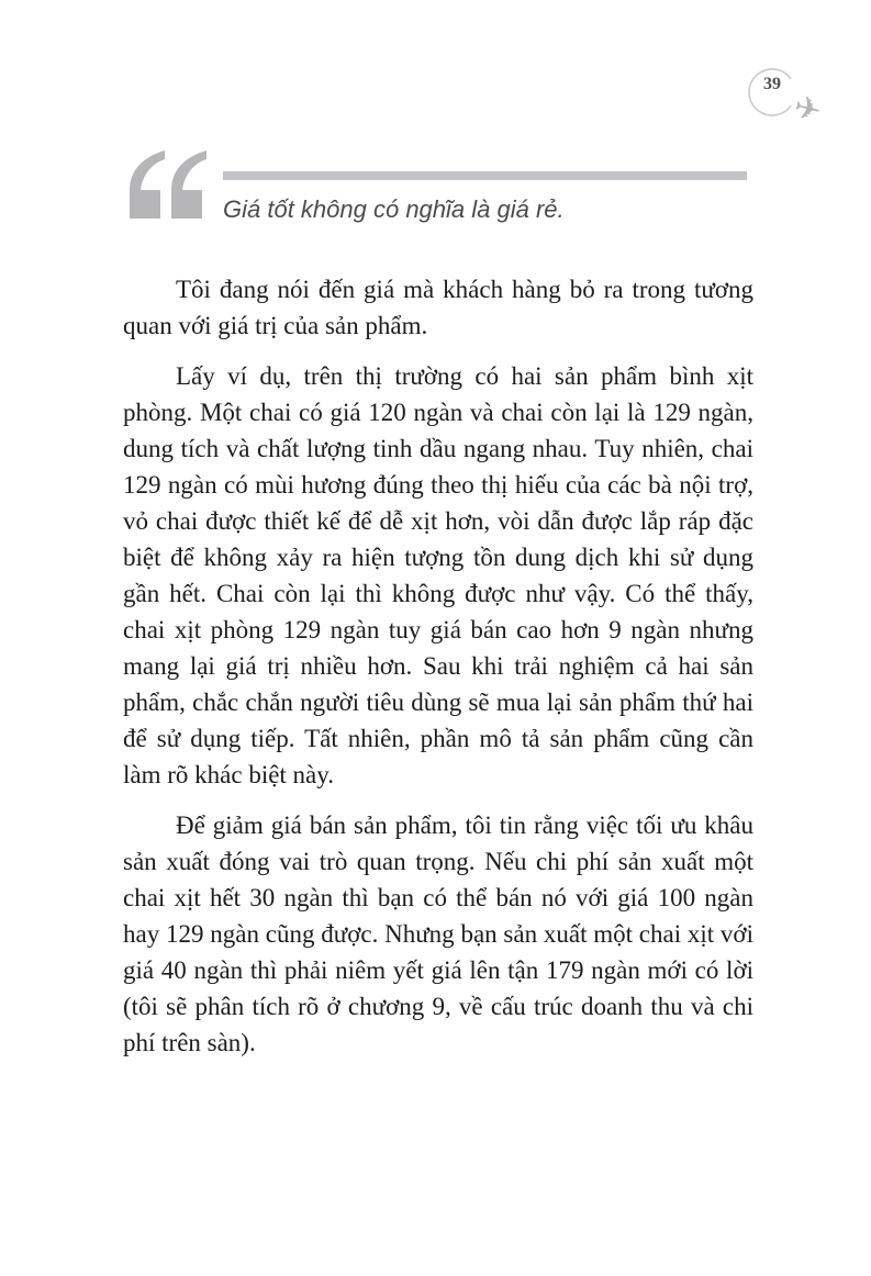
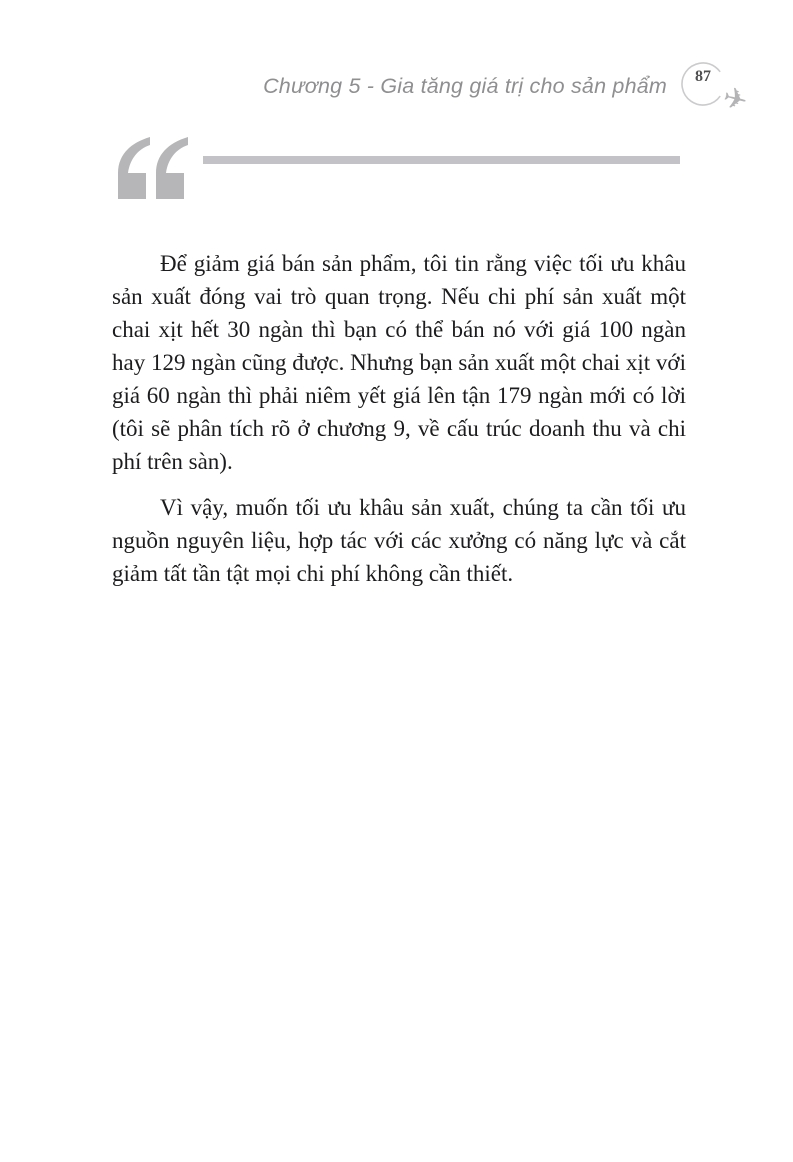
+ Chương 5 - Gia tăng giá trị cho sản phẩm
- 39
+ 87
- Giá tốt không có nghĩa là giá rẻ.
- Tôi đang nói đến giá mà khách hàng bỏ ra trong tương quan với giá trị của sản phẩm.
- Lấy ví dụ, trên thị trường có hai sản phẩm bình xịt phòng. Một chai có giá 120 ngàn và chai còn lại là 129 ngàn, dung tích và chất lượng tinh dầu ngang nhau. Tuy nhiên, chai 129 ngàn có mùi hương đúng theo thị hiếu của các bà nội trợ, vỏ chai được thiết kế để dễ xịt hơn, vòi dẫn được lắp ráp đặc biệt để không xảy ra hiện tượng tồn dung dịch khi sử dụng gần hết. Chai còn lại thì không được như vậy. Có thể thấy, chai xịt phòng 129 ngàn tuy giá bán cao hơn 9 ngàn nhưng mang lại giá trị nhiều hơn. Sau khi trải nghiệm cả hai sản phẩm, chắc chắn người tiêu dùng sẽ mua lại sản phẩm thứ hai để sử dụng tiếp. Tất nhiên, phần mô tả sản phẩm cũng cần làm rõ khác biệt này.
- Để giảm giá bán sản phẩm, tôi tin rằng việc tối ưu khâu sản xuất đóng vai trò quan trọng. Nếu chi phí sản xuất một chai xịt hết 30 ngàn thì bạn có thể bán nó với giá 100 ngàn hay 129 ngàn cũng được. Nhưng bạn sản xuất một chai xịt với giá 40 ngàn thì phải niêm yết giá lên tận 179 ngàn mới có lời (tôi sẽ phân tích rõ ở chương 9, về cấu trúc doanh thu và chi phí trên sàn).
+ Để giảm giá bán sản phẩm, tôi tin rằng việc tối ưu khâu sản xuất đóng vai trò quan trọng. Nếu chi phí sản xuất một chai xịt hết 30 ngàn thì bạn có thể bán nó với giá 100 ngàn hay 129 ngàn cũng được. Nhưng bạn sản xuất một chai xịt với giá 60 ngàn thì phải niêm yết giá lên tận 179 ngàn mới có lời (tôi sẽ phân tích rõ ở chương 9, về cấu trúc doanh thu và chi phí trên sàn).
+ Vì vậy, muốn tối ưu khâu sản xuất, chúng ta cần tối ưu nguồn nguyên liệu, hợp tác với các xưởng có năng lực và cắt giảm tất tần tật mọi chi phí không cần thiết.
